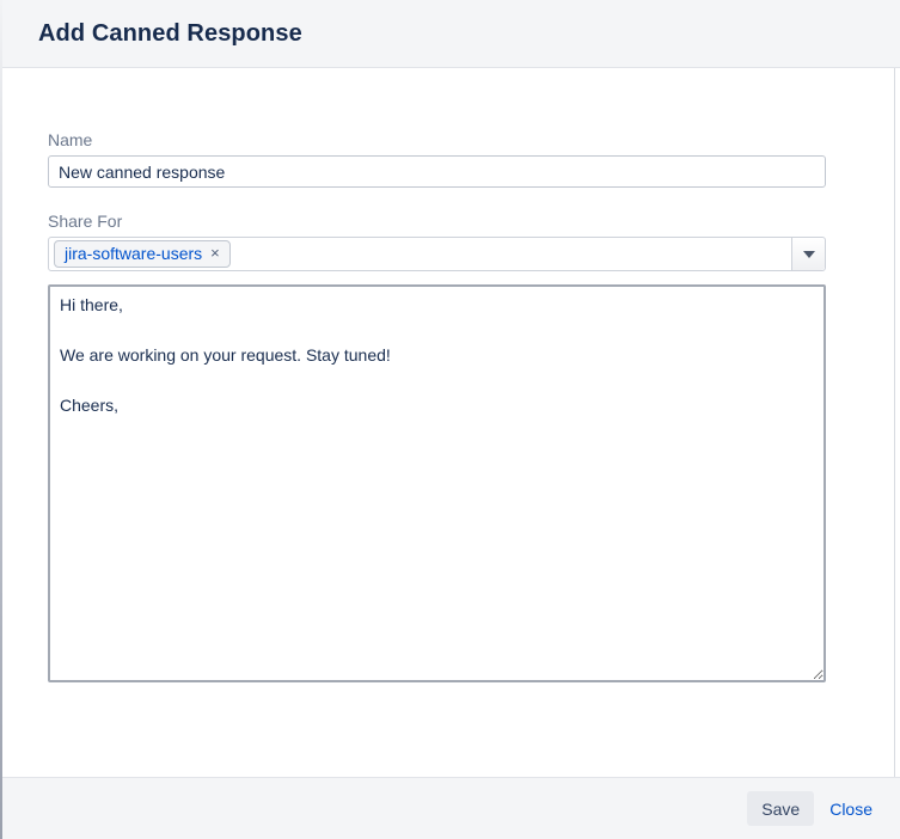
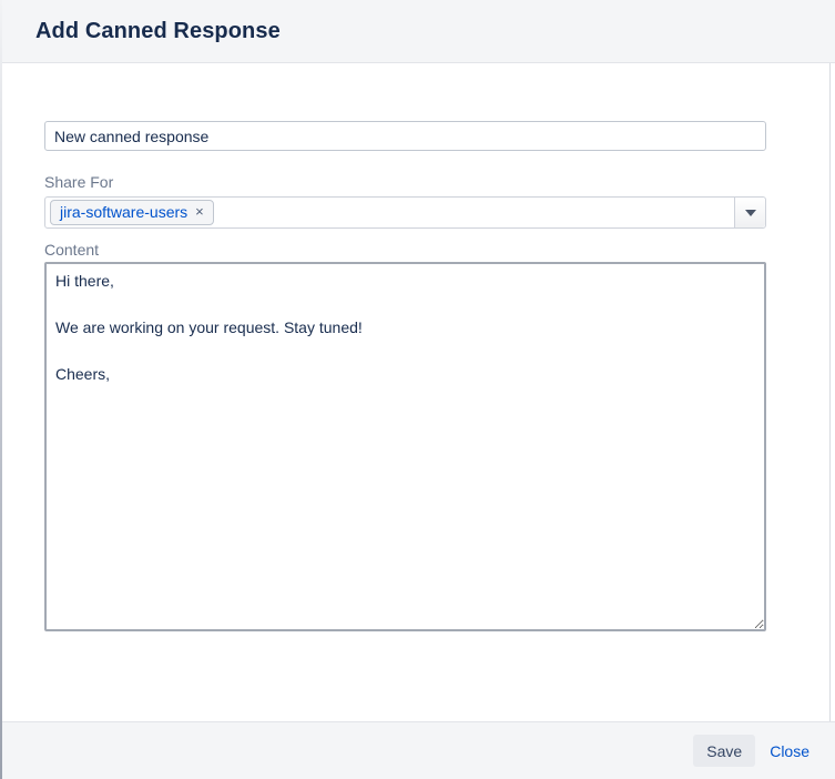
  Add Canned Response
- Name
  New canned response
  Share For
  jira-software-users
  ×
+ Content
  Hi there,
  We are working on your request. Stay tuned!
  Cheers,
  Save
  Close
